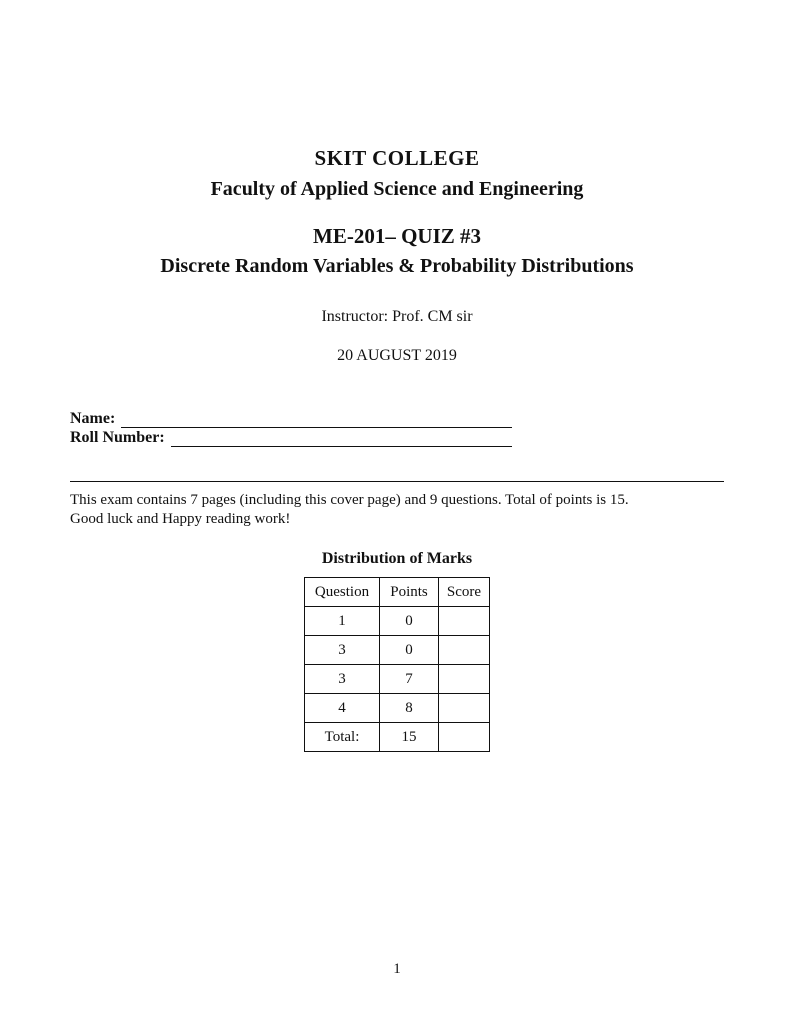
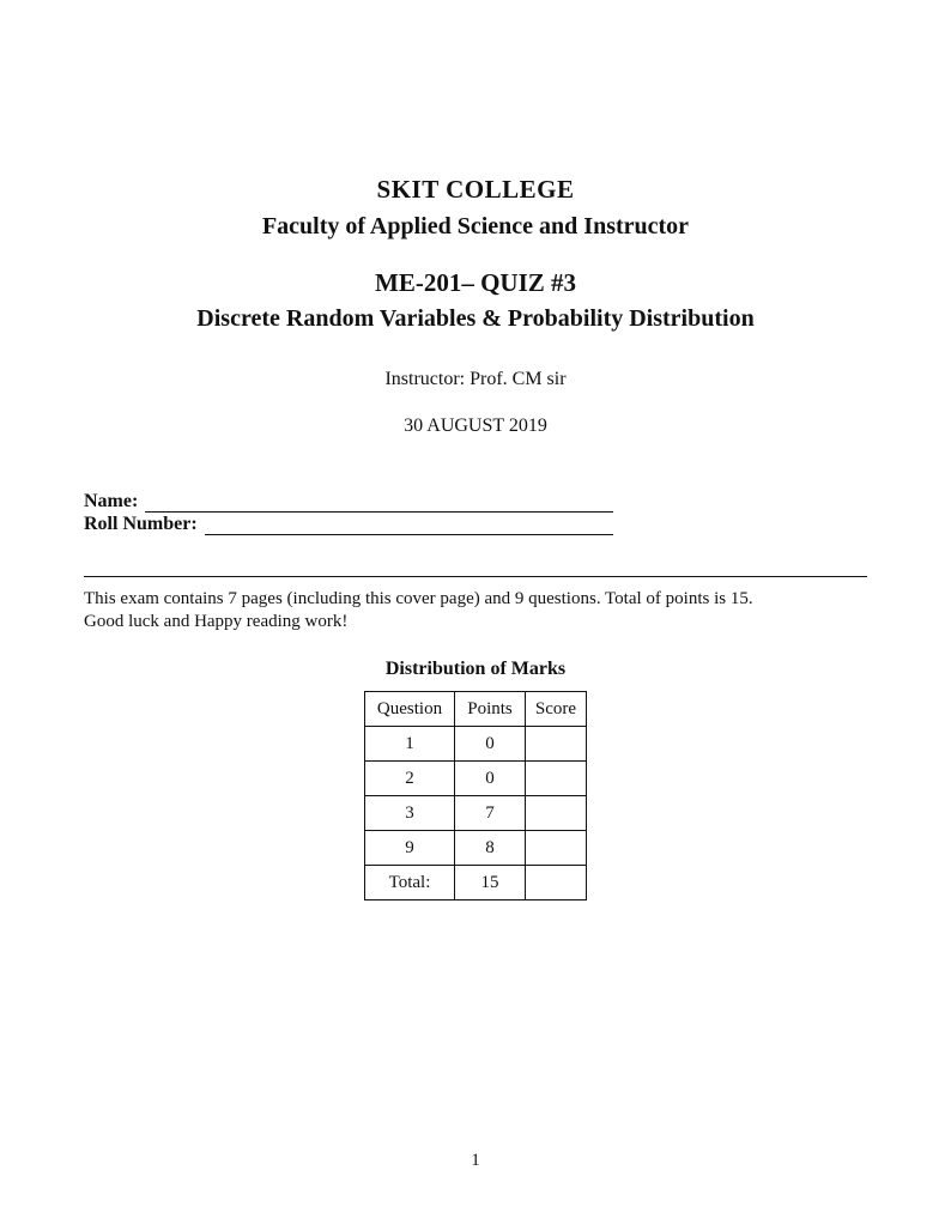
  SKIT COLLEGE
- Faculty of Applied Science and Engineering
+ Faculty of Applied Science and Instructor
  ME-201– QUIZ #3
- Discrete Random Variables & Probability Distributions
+ Discrete Random Variables & Probability Distribution
  Instructor: Prof. CM sir
- 20 AUGUST 2019
+ 30 AUGUST 2019
  Name:
  Roll Number:
  This exam contains 7 pages (including this cover page) and 9 questions. Total of points is 15.
  Good luck and Happy reading work!
  Distribution of Marks
  Question	Points	Score
  1	0
- 3	0
+ 2	0
  3	7
- 4	8
+ 9	8
  Total:	15
  1
